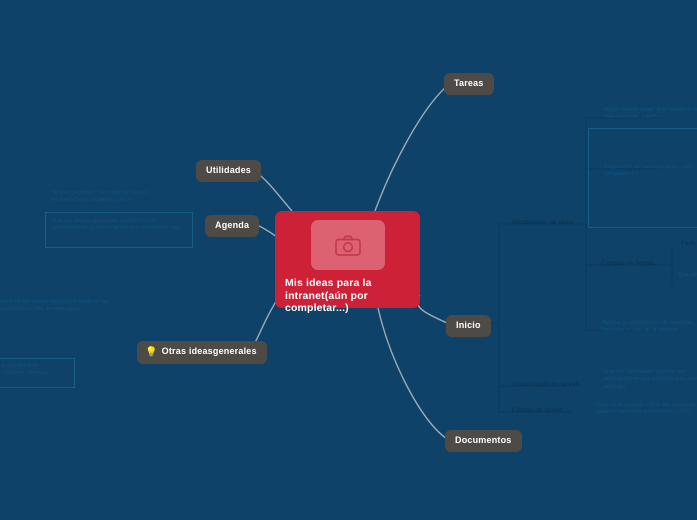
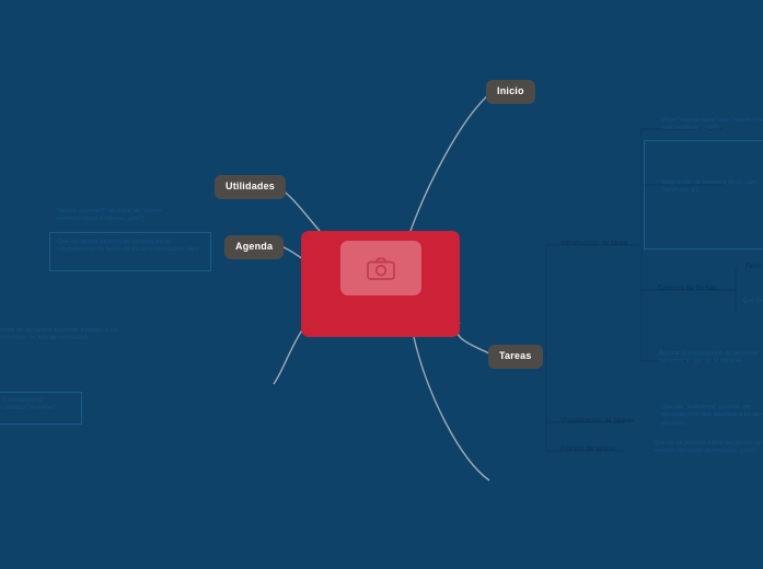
- Mis ideas para la intranet(aún por completar...)
- Tareas
+ Inicio
  Utilidades
  Agenda
- 💡 Otras ideasgenerales
- Inicio
+ Tareas
- Documentos
